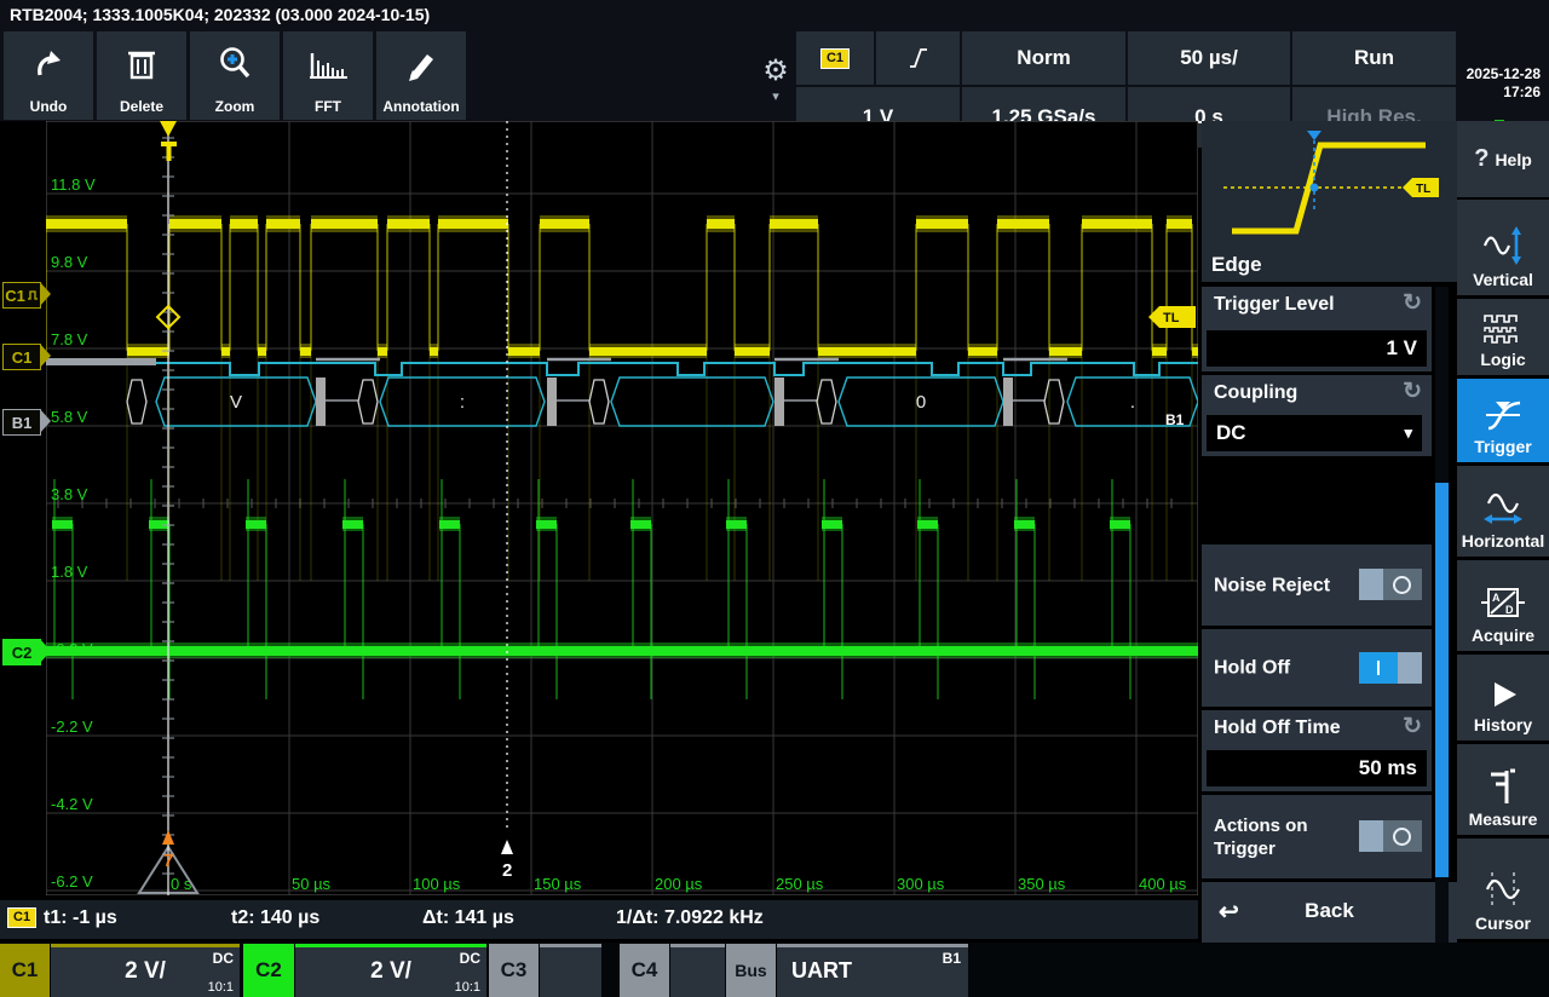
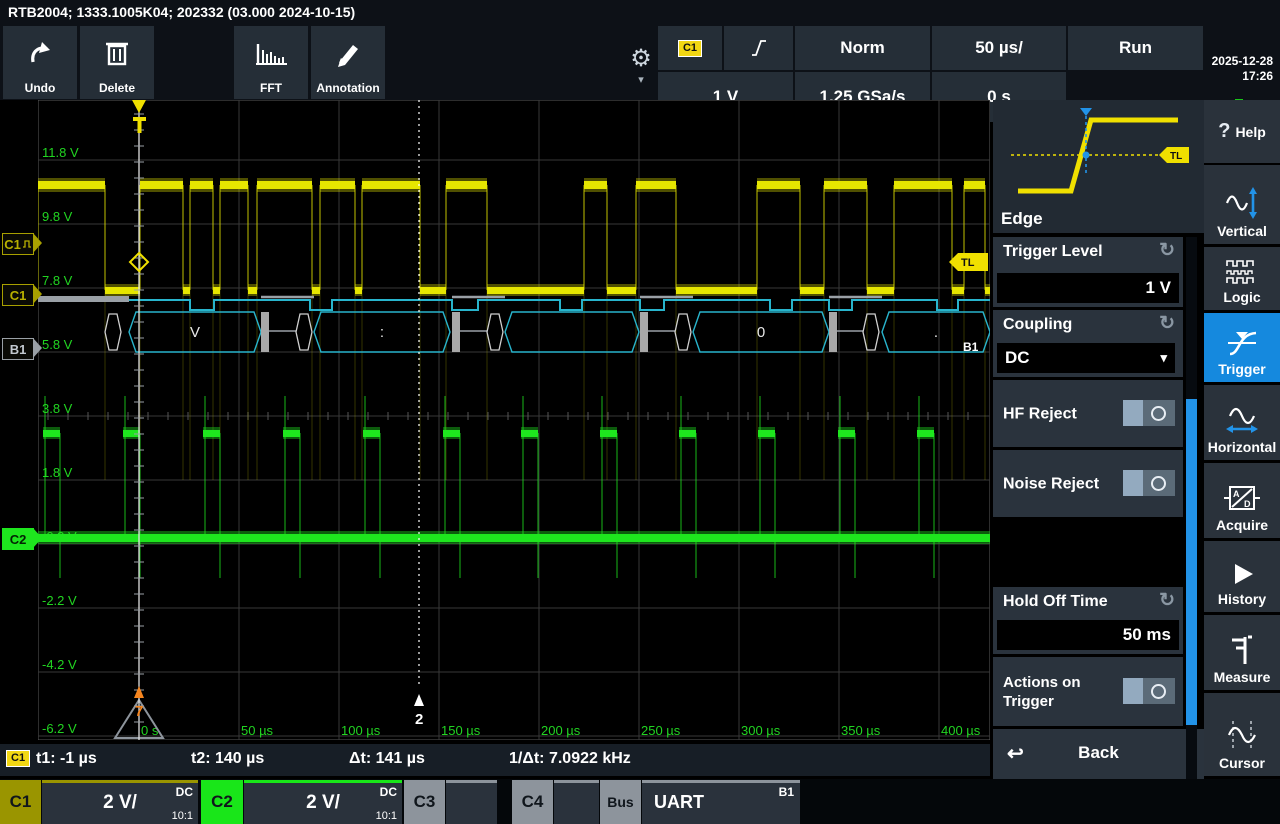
  RTB2004; 1333.1005K04; 202332 (03.000 2024-10-15)
  Undo
  Delete
- Zoom
  FFT
  Annotation
  ⚙
  ▾
  C1
  Norm
  50 µs/
  Run
  1 V
  1.25 GSa/s
  0 s
- High Res.
  2025-12-28
  17:26
  11.8 V
  9.8 V
  7.8 V
  5.8 V
  3.8 V
  1.8 V
  -2.2 V
  -4.2 V
  -6.2 V
  0 s
  50 µs
  100 µs
  150 µs
  200 µs
  250 µs
  300 µs
  350 µs
  400 µs
  V
  :
  0
  .
  B1
  7
  2
  TL
  C1
  C1
  B1
  C2
  TL
  Edge
  Trigger Level
  ↻
  1 V
  Coupling
  ↻
  DC
  ▾
+ HF Reject
  Noise Reject
- Hold Off
  Hold Off Time
  ↻
  50 ms
  Actions on Trigger
  ↩
  Back
  ?
  Help
  Vertical
  Logic
  Trigger
  Horizontal
  A
  D
  Acquire
  History
  Measure
  Cursor
  C1
  t1: -1 µs
  t2: 140 µs
  Δt: 141 µs
  1/Δt: 7.0922 kHz
  C1
  2 V/
  DC
  10:1
  C2
  2 V/
  DC
  10:1
  C3
  C4
  Bus
  UART
  B1
